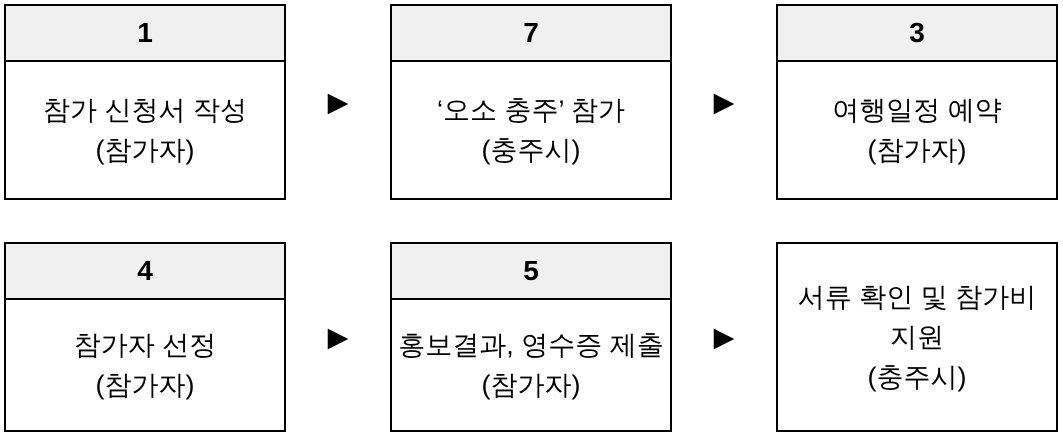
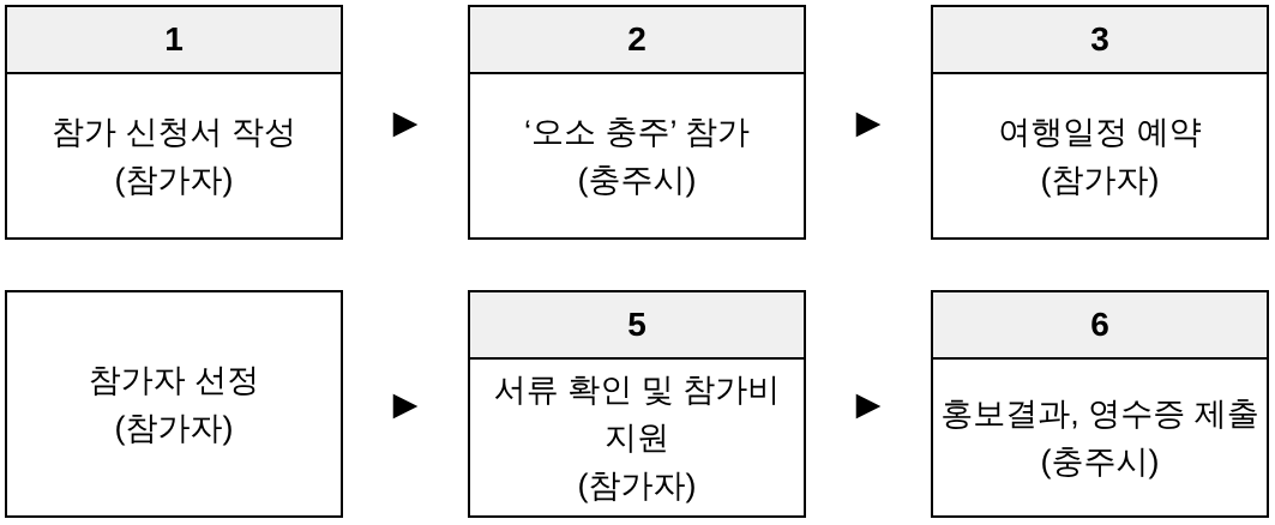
  1
  참가 신청서 작성
  (참가자)
  ▶
- 7
+ 2
  ‘오소 충주’ 참가
  (충주시)
  ▶
  3
  여행일정 예약
  (참가자)
- 4
  참가자 선정
  (참가자)
  ▶
  5
- 홍보결과, 영수증 제출
+ 서류 확인 및 참가비 지원
  (참가자)
  ▶
+ 6
- 서류 확인 및 참가비 지원
+ 홍보결과, 영수증 제출
  (충주시)
